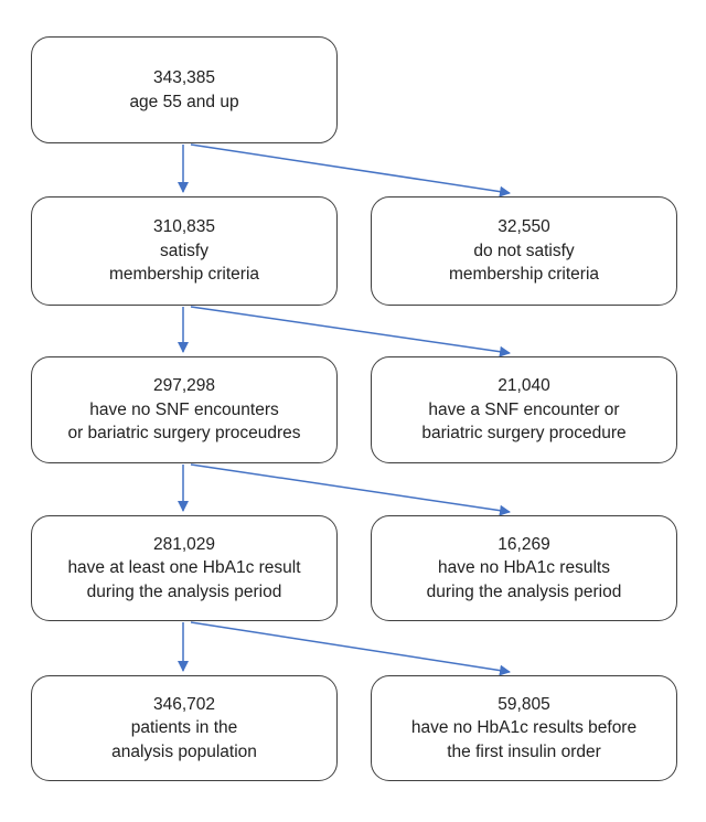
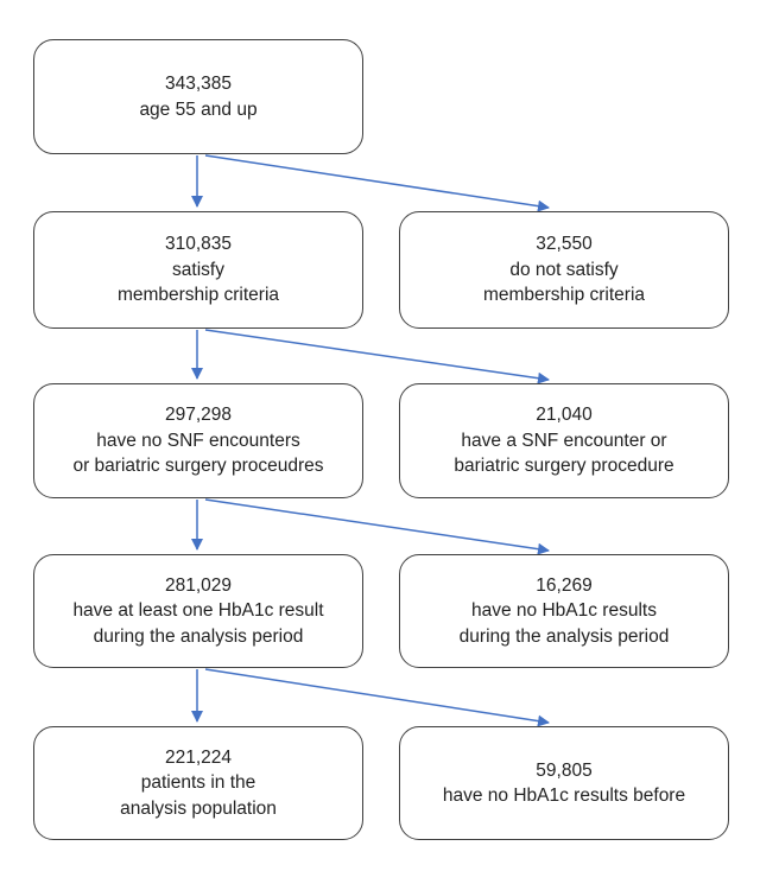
  343,385
  age 55 and up
  310,835
  satisfy
  membership criteria
  32,550
  do not satisfy
  membership criteria
  297,298
  have no SNF encounters
  or bariatric surgery proceudres
  21,040
  have a SNF encounter or
  bariatric surgery procedure
  281,029
  have at least one HbA1c result
  during the analysis period
  16,269
  have no HbA1c results
  during the analysis period
- 346,702
+ 221,224
  patients in the
  analysis population
  59,805
  have no HbA1c results before
- the first insulin order
